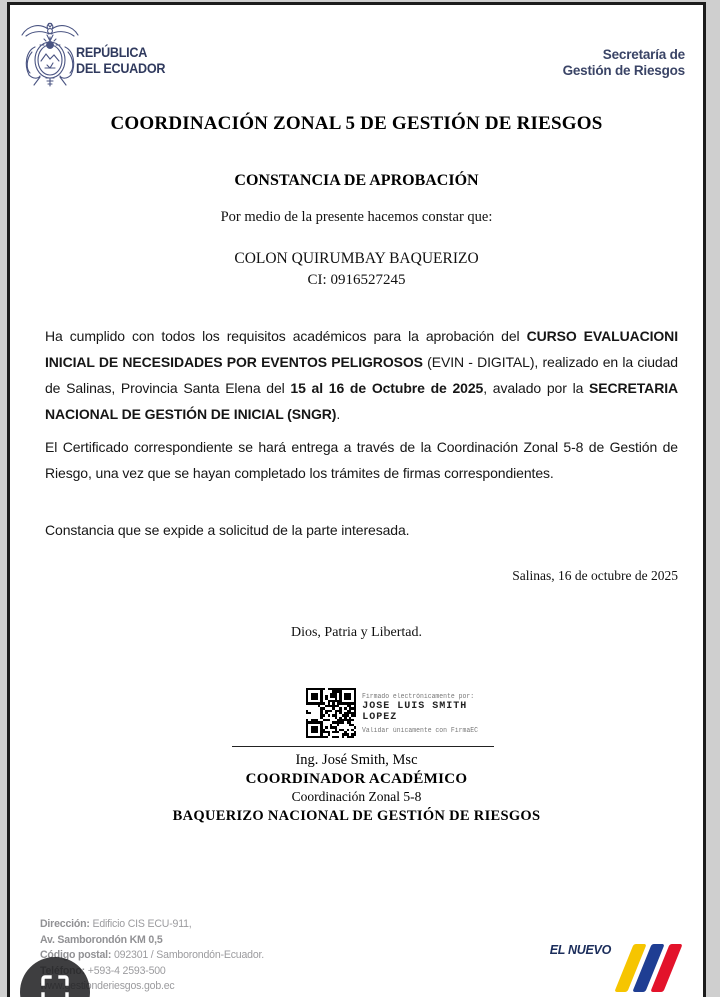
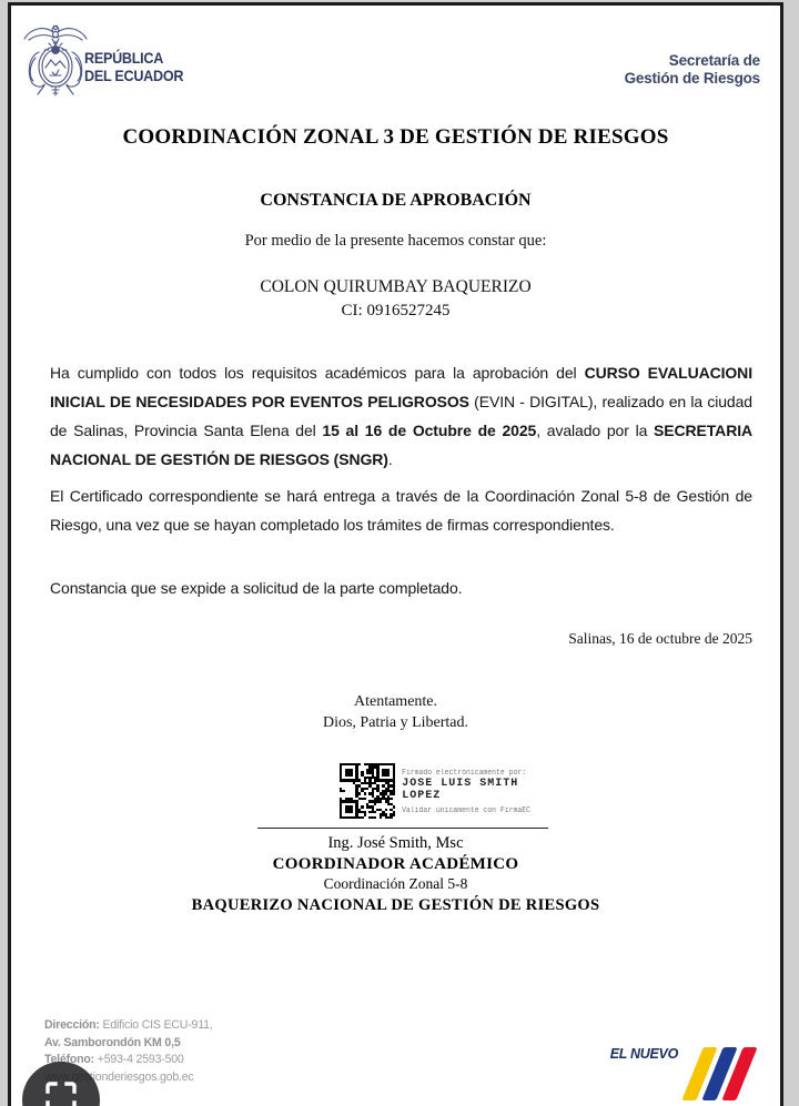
  REPÚBLICA
  DEL ECUADOR
  Secretaría de
  Gestión de Riesgos
- COORDINACIÓN ZONAL 5 DE GESTIÓN DE RIESGOS
+ COORDINACIÓN ZONAL 3 DE GESTIÓN DE RIESGOS
  CONSTANCIA DE APROBACIÓN
  Por medio de la presente hacemos constar que:
  COLON QUIRUMBAY BAQUERIZO
  CI: 0916527245
- Ha cumplido con todos los requisitos académicos para la aprobación del CURSO EVALUACIONI INICIAL DE NECESIDADES POR EVENTOS PELIGROSOS (EVIN - DIGITAL), realizado en la ciudad de Salinas, Provincia Santa Elena del 15 al 16 de Octubre de 2025, avalado por la SECRETARIA NACIONAL DE GESTIÓN DE INICIAL (SNGR).
+ Ha cumplido con todos los requisitos académicos para la aprobación del CURSO EVALUACIONI INICIAL DE NECESIDADES POR EVENTOS PELIGROSOS (EVIN - DIGITAL), realizado en la ciudad de Salinas, Provincia Santa Elena del 15 al 16 de Octubre de 2025, avalado por la SECRETARIA NACIONAL DE GESTIÓN DE RIESGOS (SNGR).
  El Certificado correspondiente se hará entrega a través de la Coordinación Zonal 5-8 de Gestión de Riesgo, una vez que se hayan completado los trámites de firmas correspondientes.
- Constancia que se expide a solicitud de la parte interesada.
+ Constancia que se expide a solicitud de la parte completado.
  Salinas, 16 de octubre de 2025
+ Atentamente.
  Dios, Patria y Libertad.
  Firmado electrónicamente por:
  JOSE LUIS SMITH
  LOPEZ
  Validar únicamente con FirmaEC
  Ing. José Smith, Msc
  COORDINADOR ACADÉMICO
  Coordinación Zonal 5-8
  BAQUERIZO NACIONAL DE GESTIÓN DE RIESGOS
  Dirección: Edificio CIS ECU-911,
  Av. Samborondón KM 0,5
- Código postal: 092301 / Samborondón-Ecuador.
  Teléfono: +593-4 2593-500
  www.gestionderiesgos.gob.ec
  EL NUEVO
